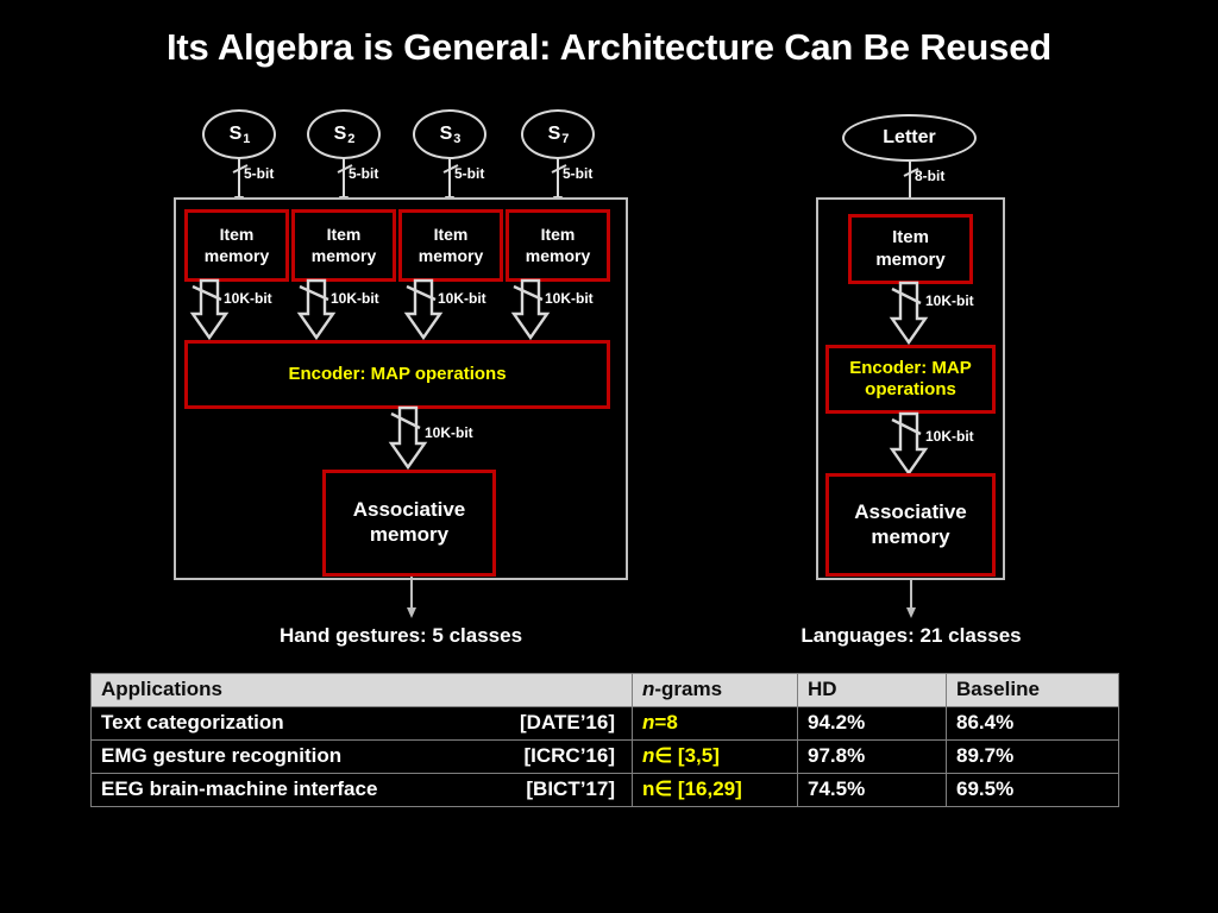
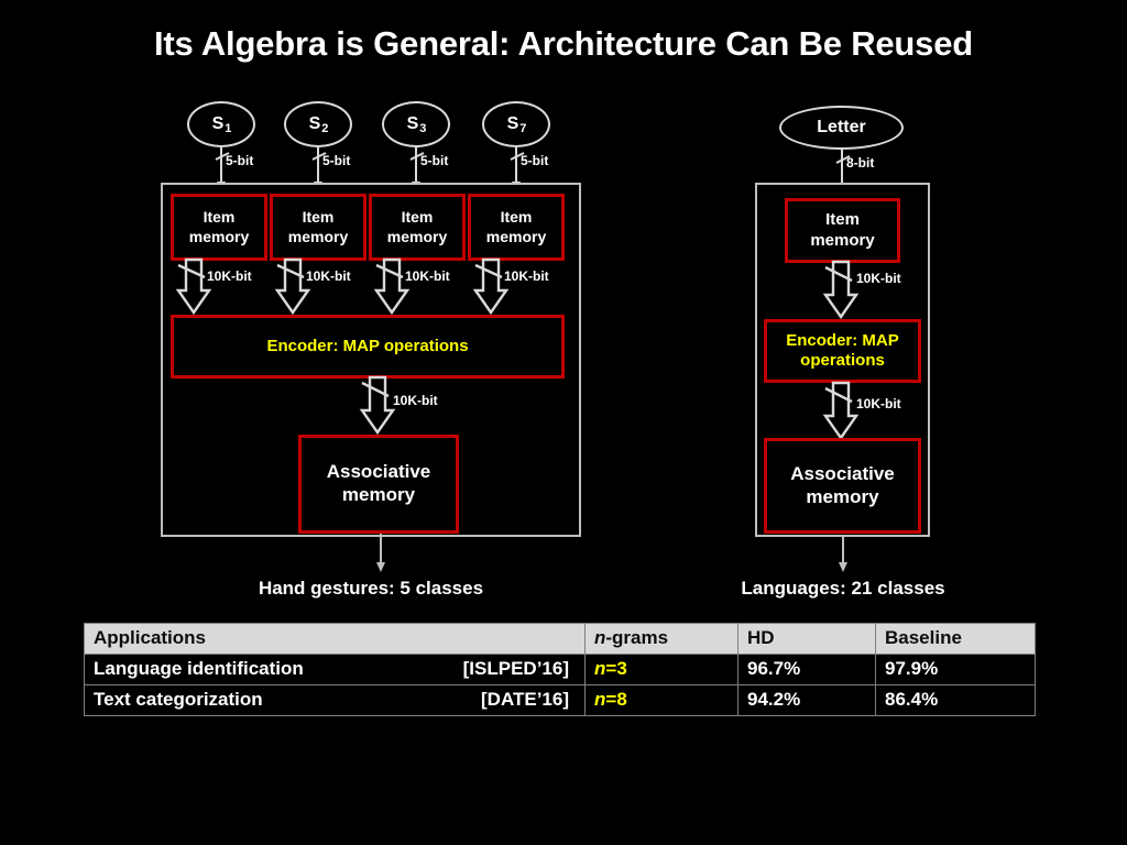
  Its Algebra is General: Architecture Can Be Reused
  S
  1
  S
  2
  S
  3
  S
  7
  5-bit
  5-bit
  5-bit
  5-bit
  Item
  memory
  Item
  memory
  Item
  memory
  Item
  memory
  10K-bit
  10K-bit
  10K-bit
  10K-bit
  Encoder: MAP operations
  10K-bit
  Associative
  memory
  Hand gestures: 5 classes
  Letter
  8-bit
  Item
  memory
  10K-bit
  Encoder: MAP
  operations
  10K-bit
  Associative
  memory
  Languages: 21 classes
  Applications	n-grams	HD	Baseline
+ Language identification [ISLPED’16]	n=3	96.7%	97.9%
  Text categorization [DATE’16]	n=8	94.2%	86.4%
- EMG gesture recognition [ICRC’16]	n∈ [3,5]	97.8%	89.7%
- EEG brain-machine interface [BICT’17]	n∈ [16,29]	74.5%	69.5%
